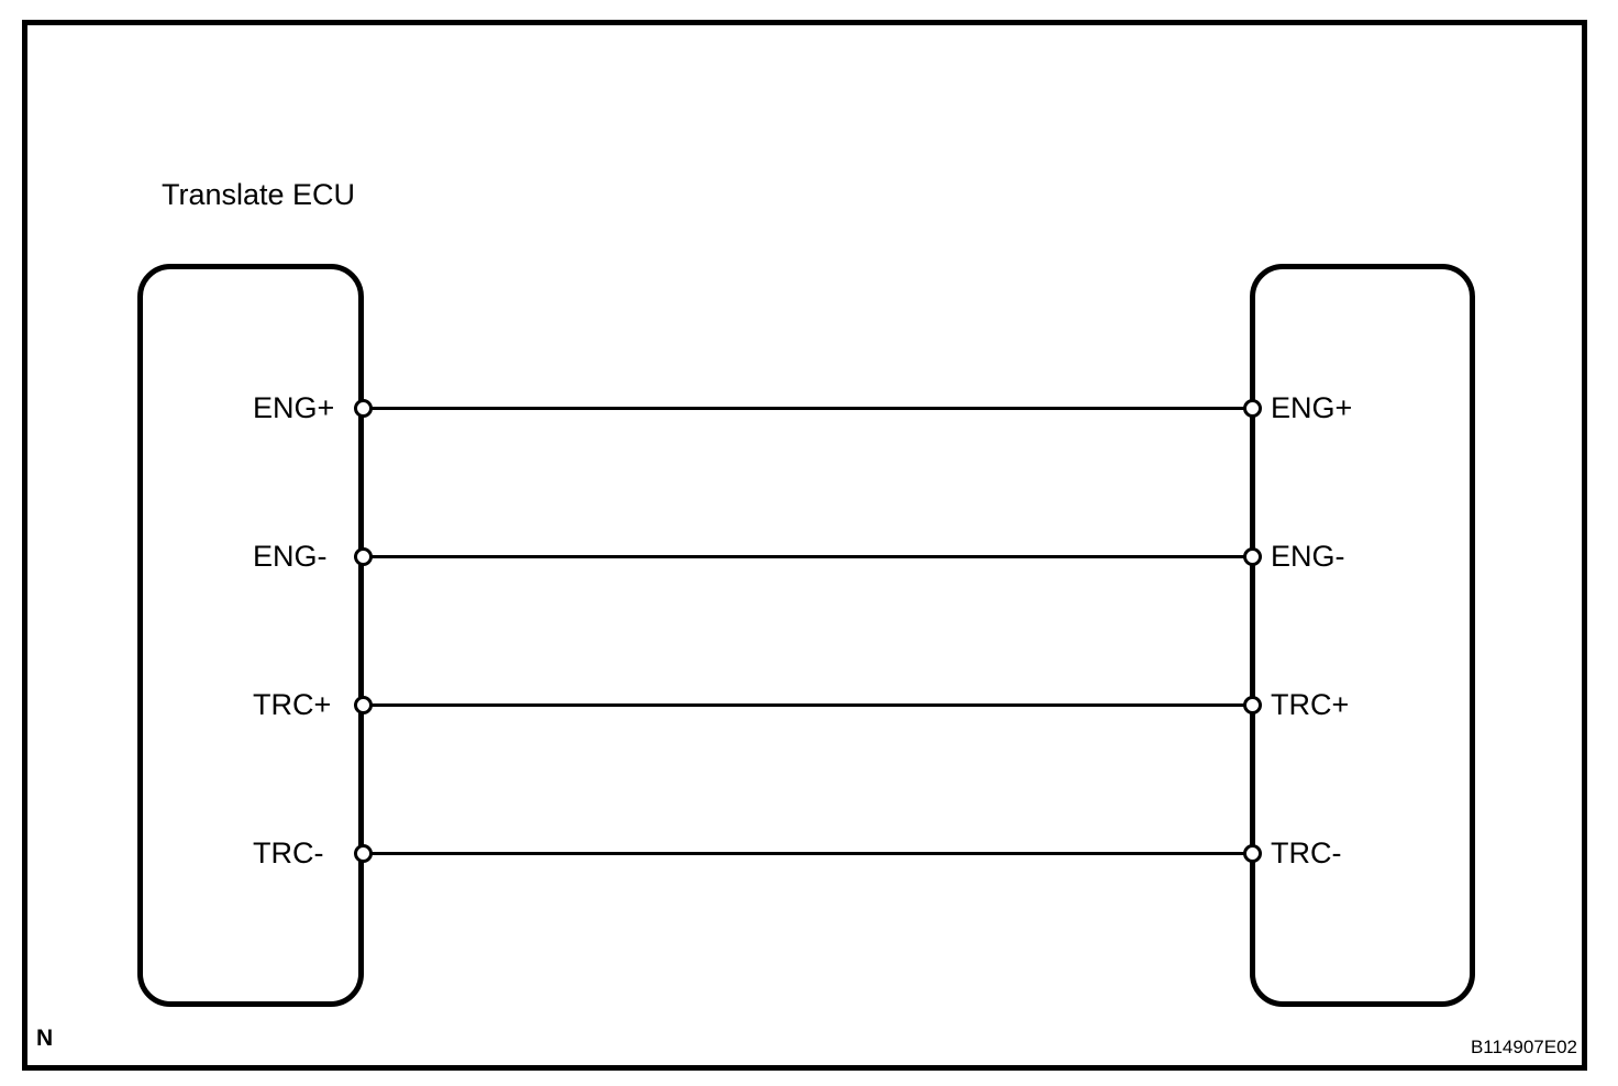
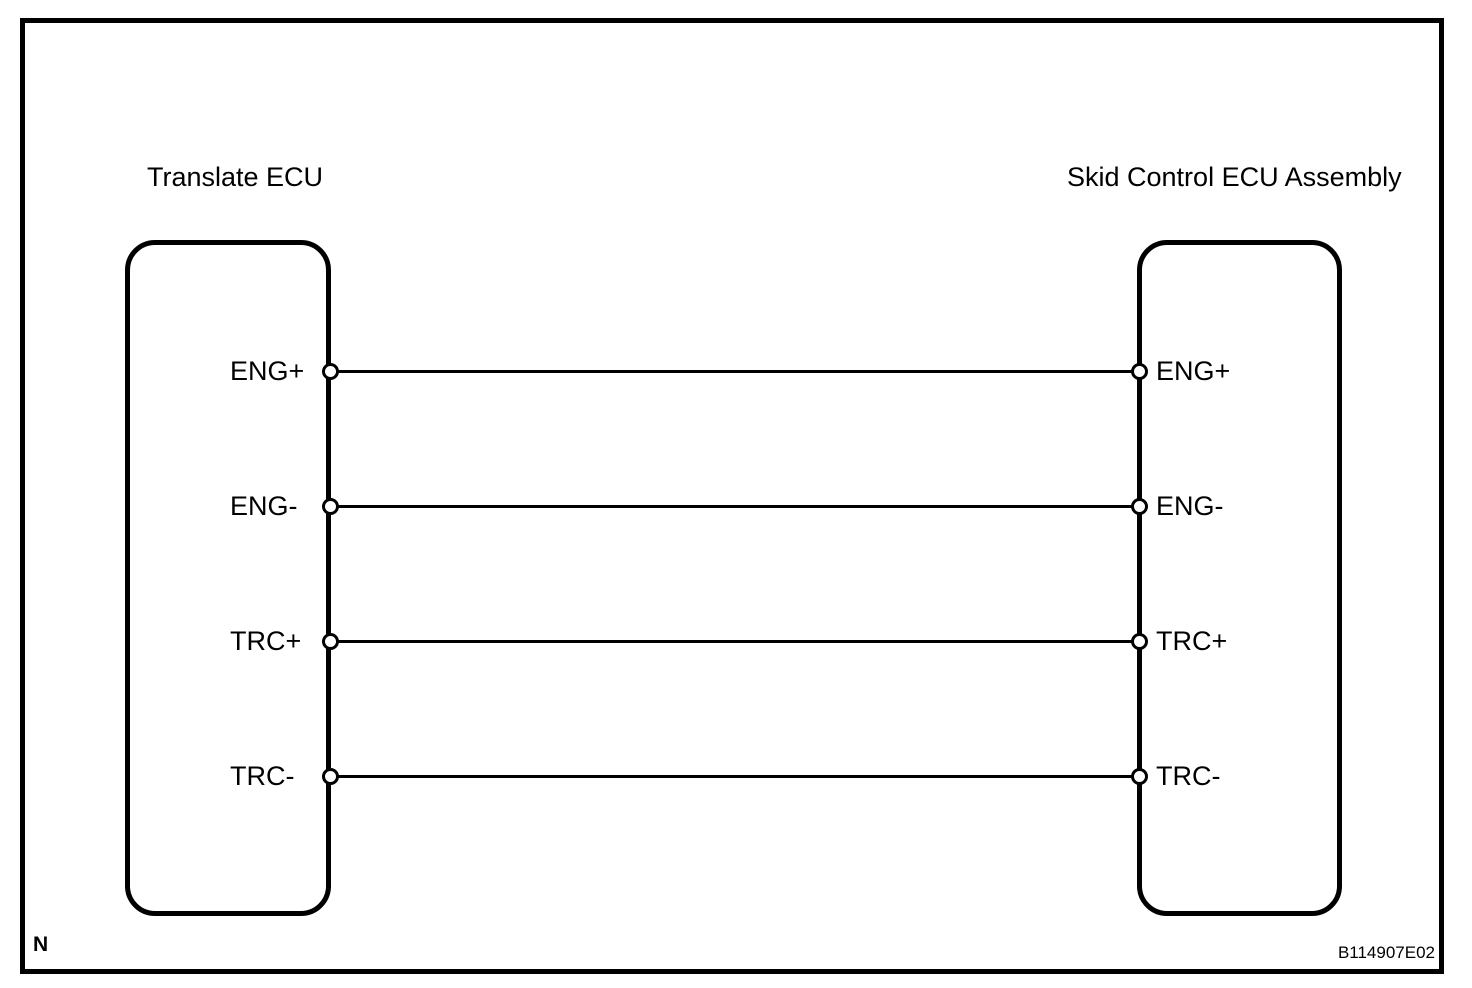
  Translate ECU
+ Skid Control ECU Assembly
  ENG+
  ENG+
  ENG-
  ENG-
  TRC+
  TRC+
  TRC-
  TRC-
  N
  B114907E02
